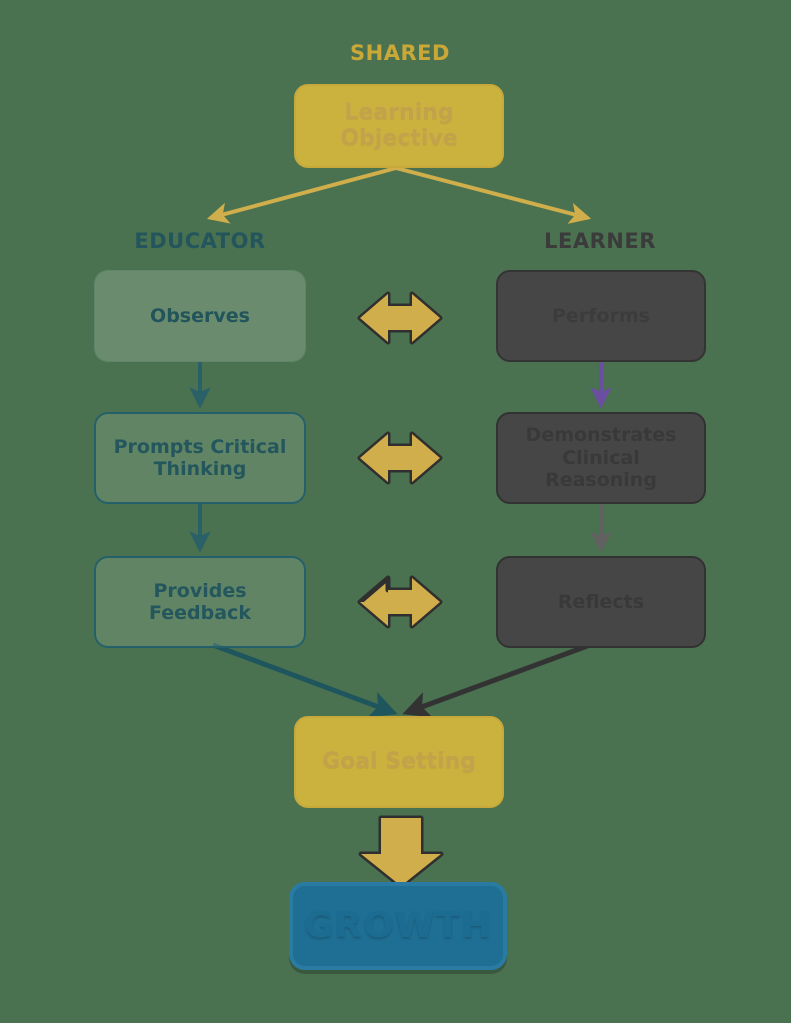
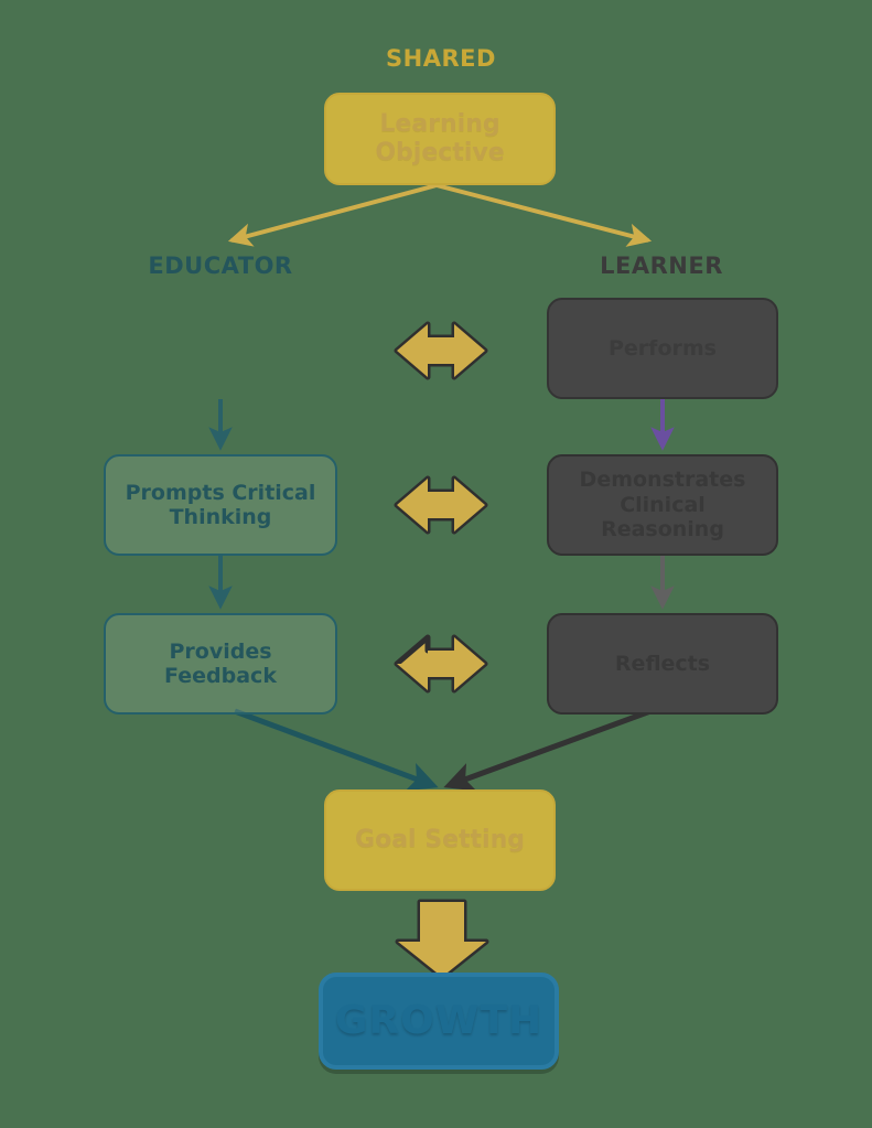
  SHARED
  EDUCATOR
  LEARNER
- Observes
  Prompts Critical
  Thinking
  Provides
  Feedback
  GROWTH
